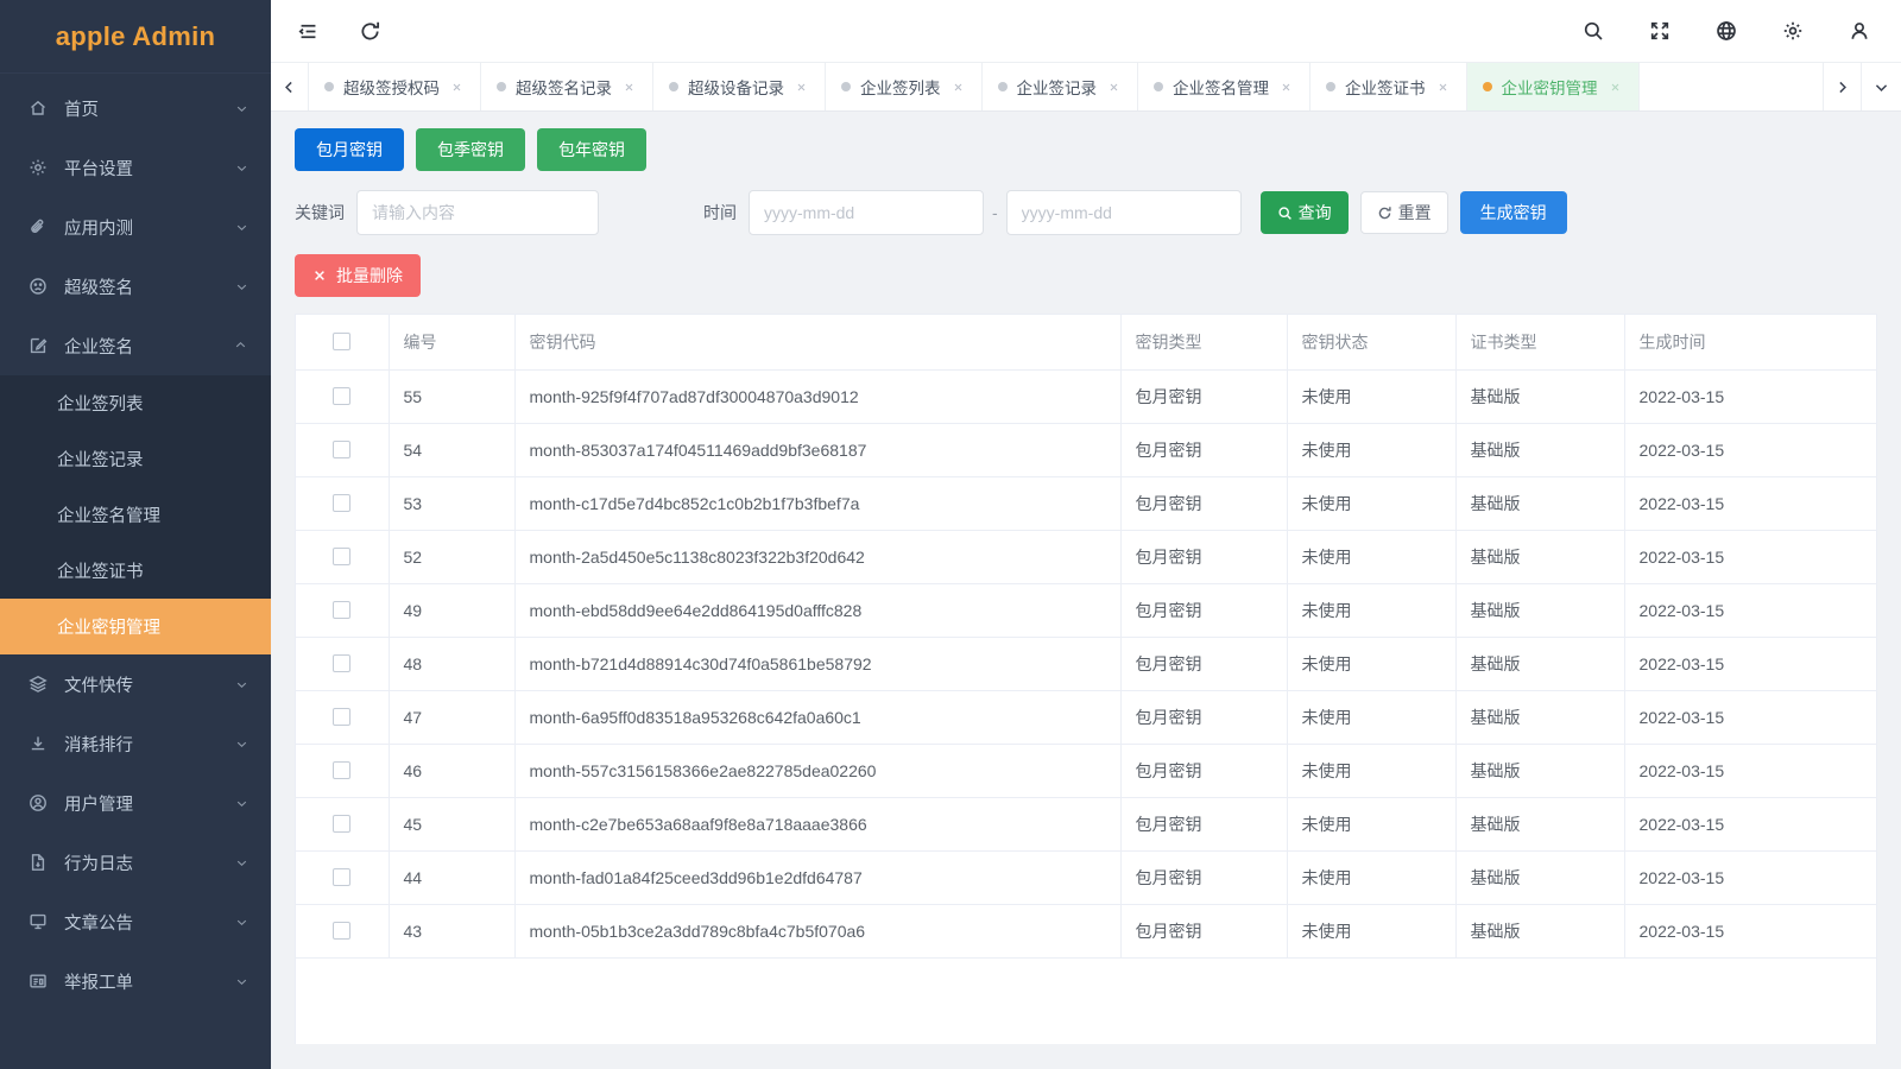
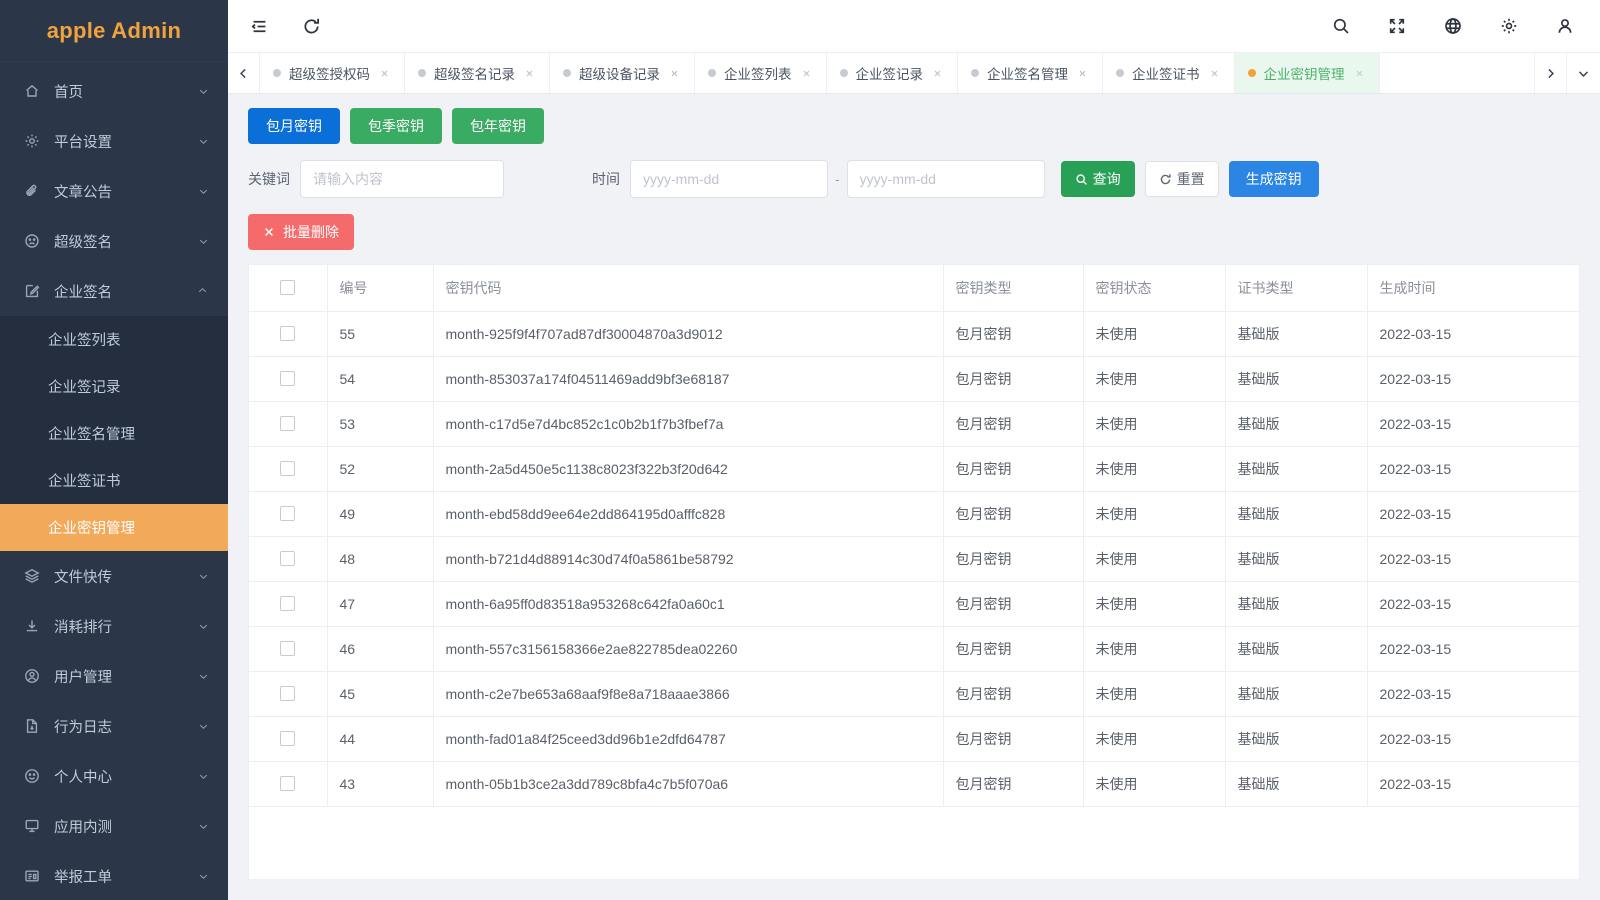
  apple Admin
  首页
  平台设置
- 应用内测
+ 文章公告
  超级签名
  企业签名
  企业签列表
  企业签记录
  企业签名管理
  企业签证书
  企业密钥管理
  文件快传
  消耗排行
  用户管理
  行为日志
+ 个人中心
- 文章公告
+ 应用内测
  举报工单
  超级签授权码
  超级签名记录
  超级设备记录
  企业签列表
  企业签记录
  企业签名管理
  企业签证书
  企业密钥管理
  包月密钥
  包季密钥
  包年密钥
  关键词
  请输入内容
  时间
  yyyy-mm-dd
  -
  yyyy-mm-dd
  查询
  重置
  生成密钥
  批量删除
  	编号	密钥代码	密钥类型	密钥状态	证书类型	生成时间
  	55	month-925f9f4f707ad87df30004870a3d9012	包月密钥	未使用	基础版	2022-03-15
  	54	month-853037a174f04511469add9bf3e68187	包月密钥	未使用	基础版	2022-03-15
  	53	month-c17d5e7d4bc852c1c0b2b1f7b3fbef7a	包月密钥	未使用	基础版	2022-03-15
  	52	month-2a5d450e5c1138c8023f322b3f20d642	包月密钥	未使用	基础版	2022-03-15
  	49	month-ebd58dd9ee64e2dd864195d0afffc828	包月密钥	未使用	基础版	2022-03-15
  	48	month-b721d4d88914c30d74f0a5861be58792	包月密钥	未使用	基础版	2022-03-15
  	47	month-6a95ff0d83518a953268c642fa0a60c1	包月密钥	未使用	基础版	2022-03-15
  	46	month-557c3156158366e2ae822785dea02260	包月密钥	未使用	基础版	2022-03-15
  	45	month-c2e7be653a68aaf9f8e8a718aaae3866	包月密钥	未使用	基础版	2022-03-15
  	44	month-fad01a84f25ceed3dd96b1e2dfd64787	包月密钥	未使用	基础版	2022-03-15
  	43	month-05b1b3ce2a3dd789c8bfa4c7b5f070a6	包月密钥	未使用	基础版	2022-03-15
